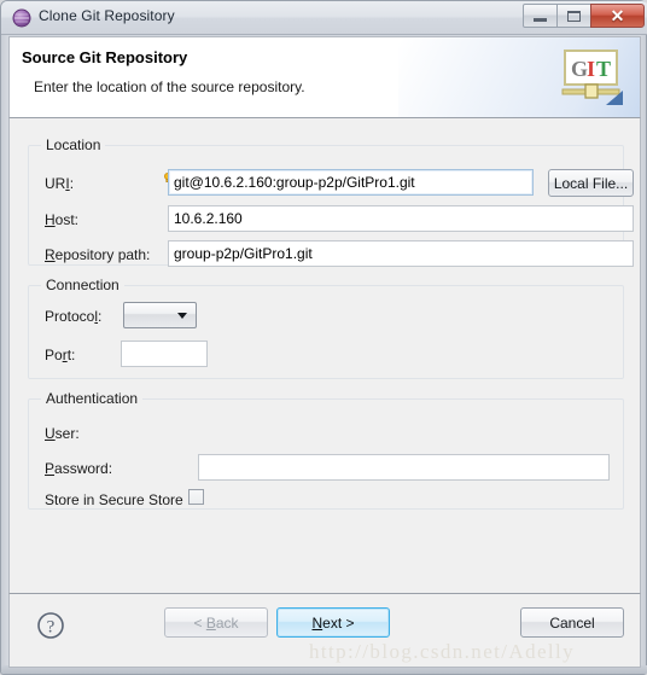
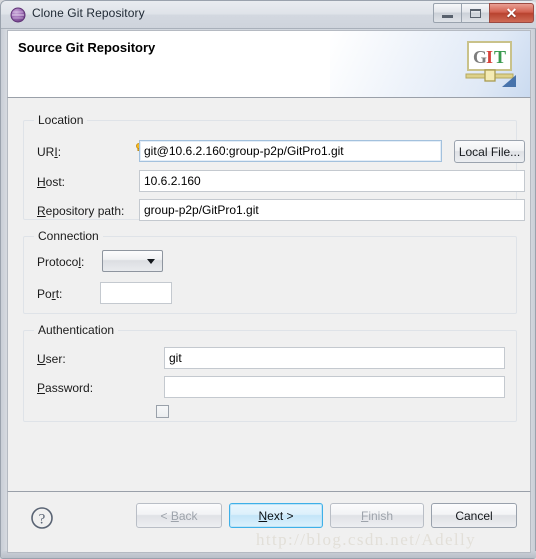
  Clone Git Repository
  ✕
  Source Git Repository
- Enter the location of the source repository.
  G
  I
  T
  Location
  URI:
  git@10.6.2.160:group-p2p/GitPro1.git
  Local File...
  Host:
  10.6.2.160
  Repository path:
  group-p2p/GitPro1.git
  Connection
  Protocol:
  Port:
  Authentication
  User:
+ git
  Password:
- Store in Secure Store
  ?
  < Back
  Next >
+ Finish
  Cancel
  http://blog.csdn.net/Adelly
